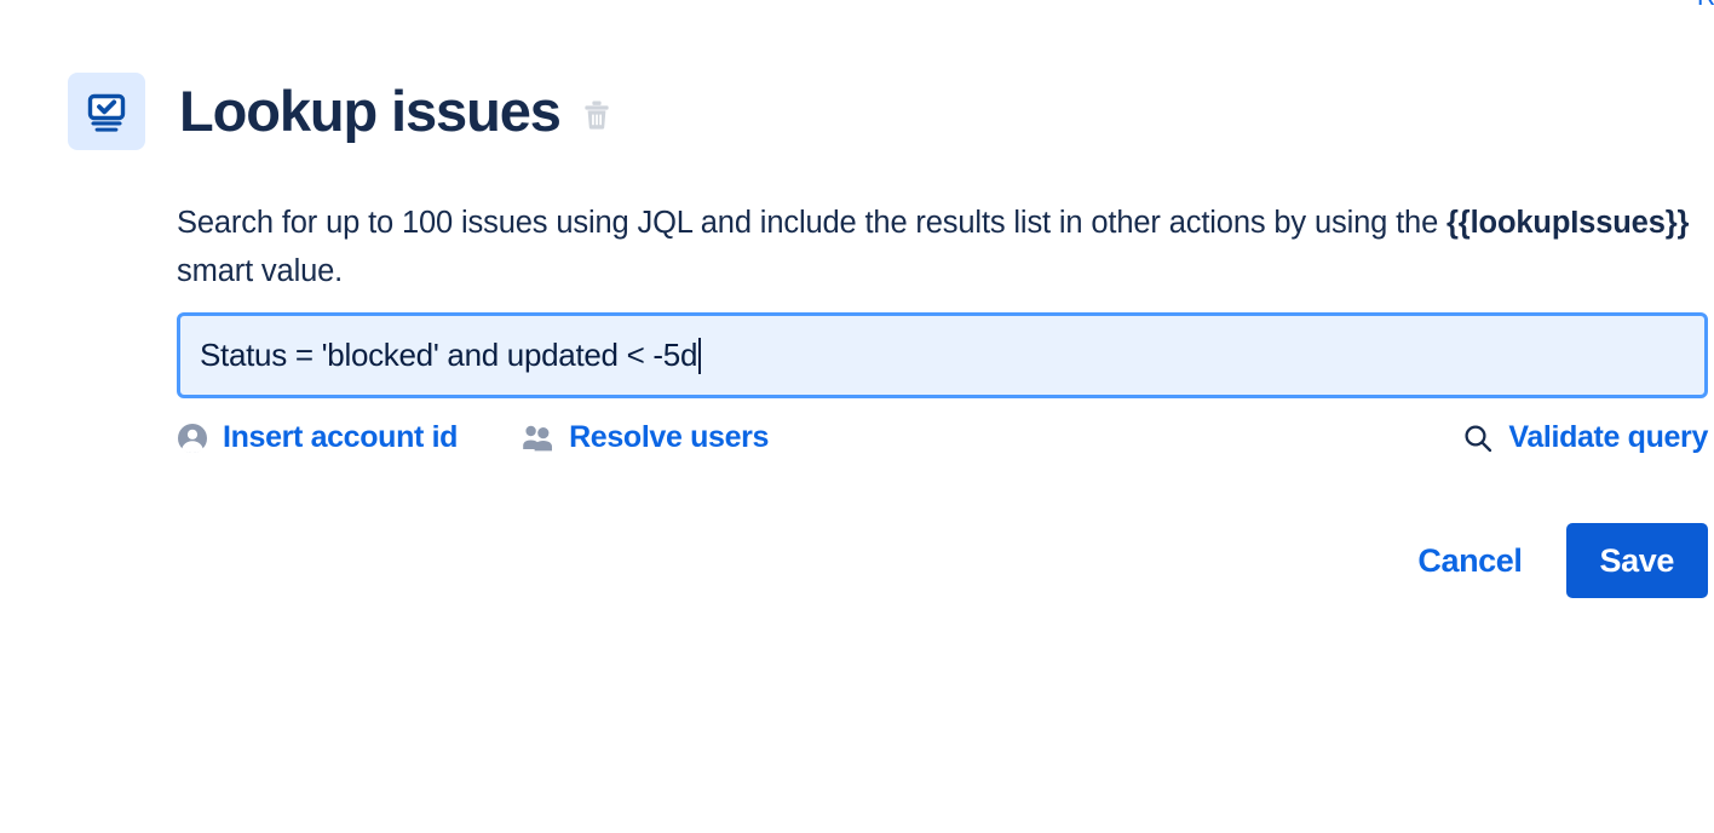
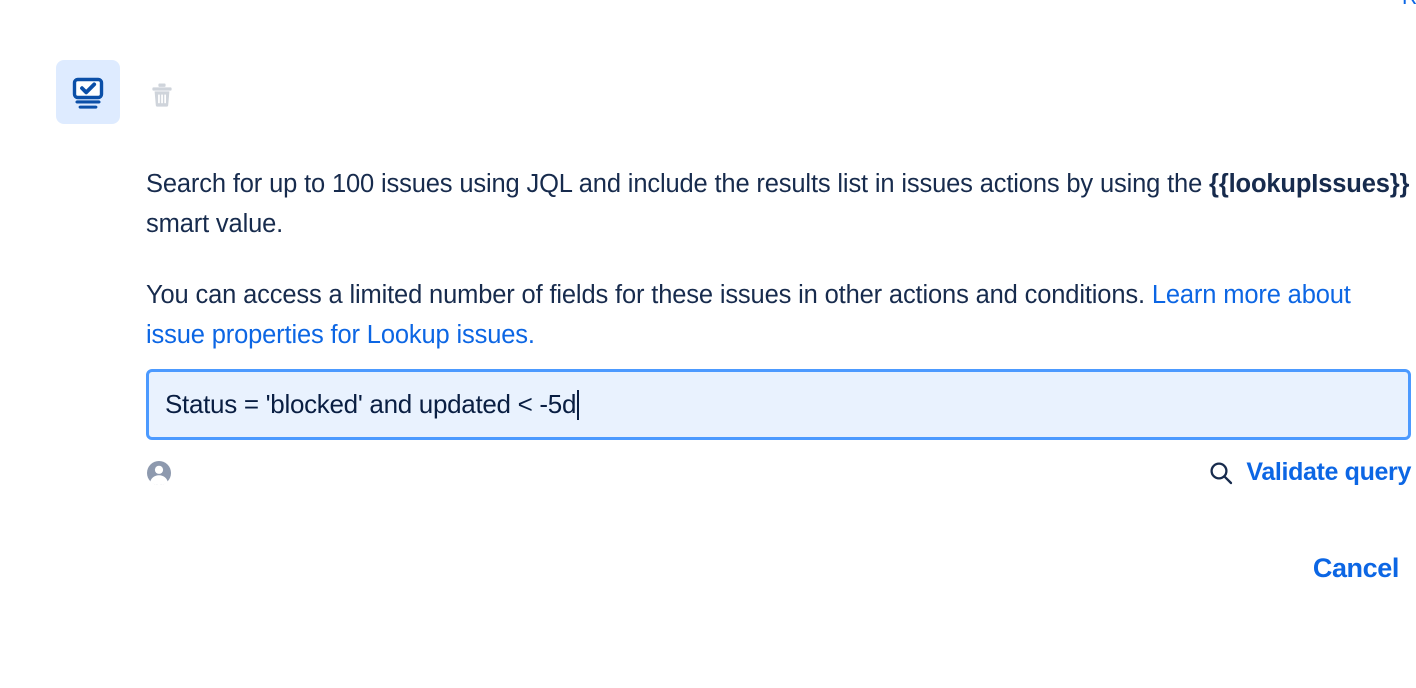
- Lookup issues
- Search for up to 100 issues using JQL and include the results list in other actions by using the {{lookupIssues}} smart value.
+ Search for up to 100 issues using JQL and include the results list in issues actions by using the {{lookupIssues}} smart value.
+ You can access a limited number of fields for these issues in other actions and conditions. Learn more about issue properties for Lookup issues.
  Status = 'blocked' and updated < -5d
- Insert account id
- Resolve users
  Validate query
  Cancel
- Save
